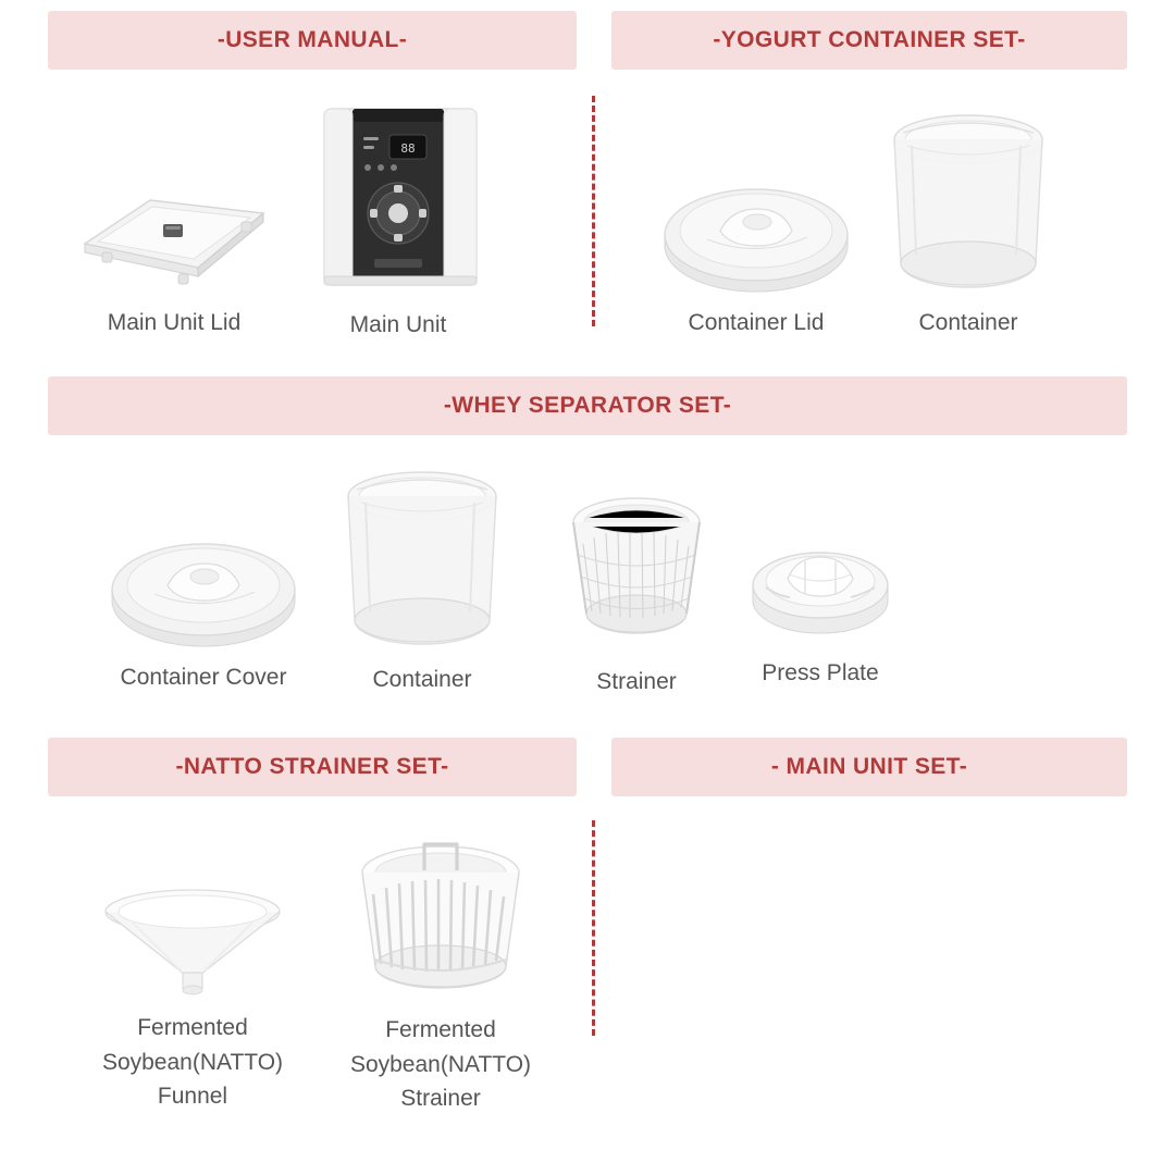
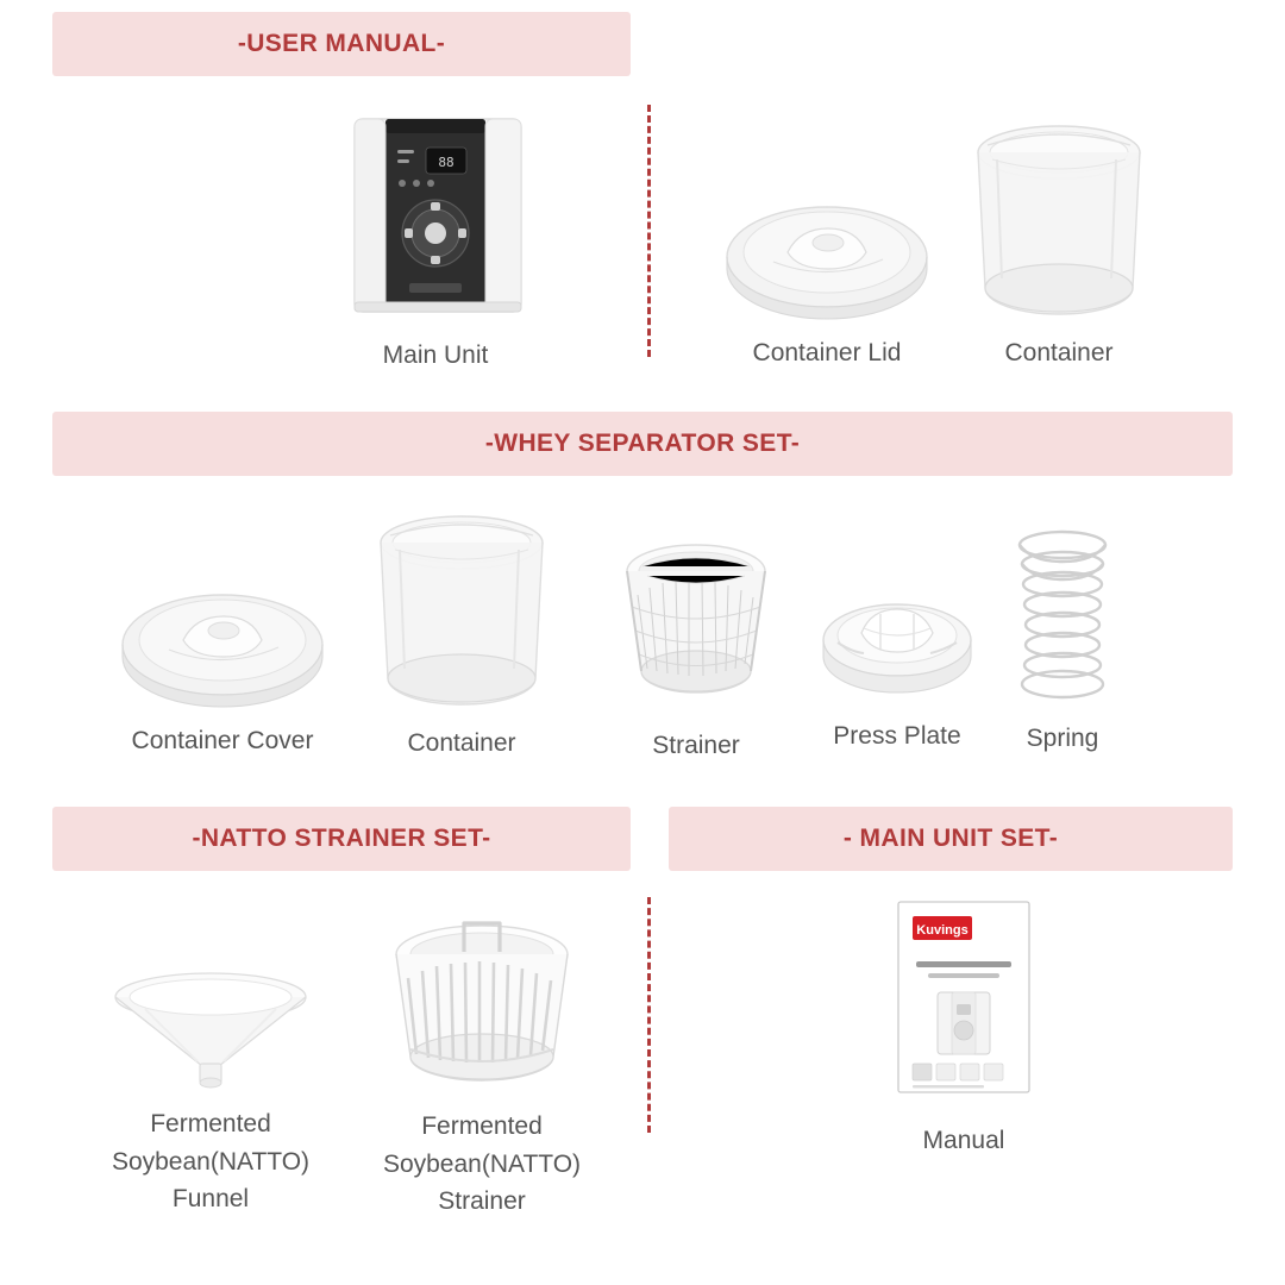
  -USER MANUAL-
- -YOGURT CONTAINER SET-
  -WHEY SEPARATOR SET-
  -NATTO STRAINER SET-
  - MAIN UNIT SET-
- Main Unit Lid
  88
  Main Unit
  Container Lid
  Container
  Container Cover
  Container
  Strainer
  Press Plate
+ Spring
  Fermented
  Soybean(NATTO)
  Funnel
  Fermented
  Soybean(NATTO)
  Strainer
+ Kuvings
+ Manual
